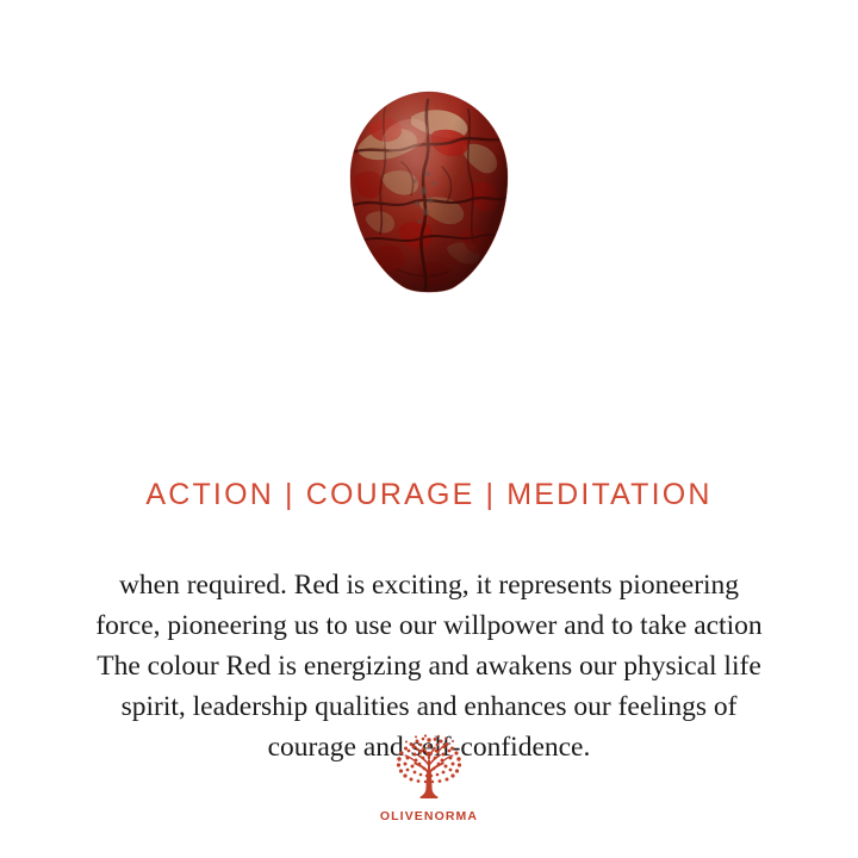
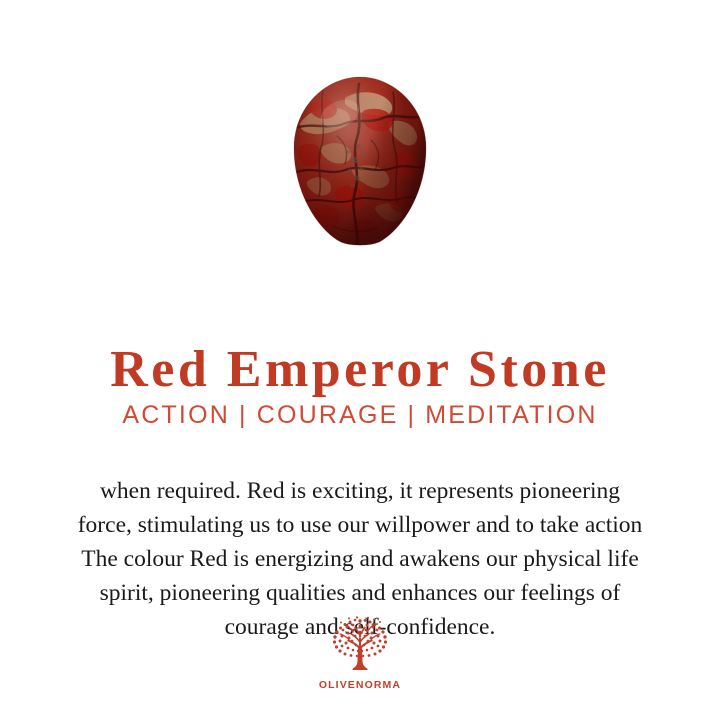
+ Red Emperor Stone
  ACTION | COURAGE | MEDITATION
  when required. Red is exciting, it represents pioneering
- force, pioneering us to use our willpower and to take action
+ force, stimulating us to use our willpower and to take action
  The colour Red is energizing and awakens our physical life
- spirit, leadership qualities and enhances our feelings of
+ spirit, pioneering qualities and enhances our feelings of
  courage andlf-confidence.
  OLIVENORMA
